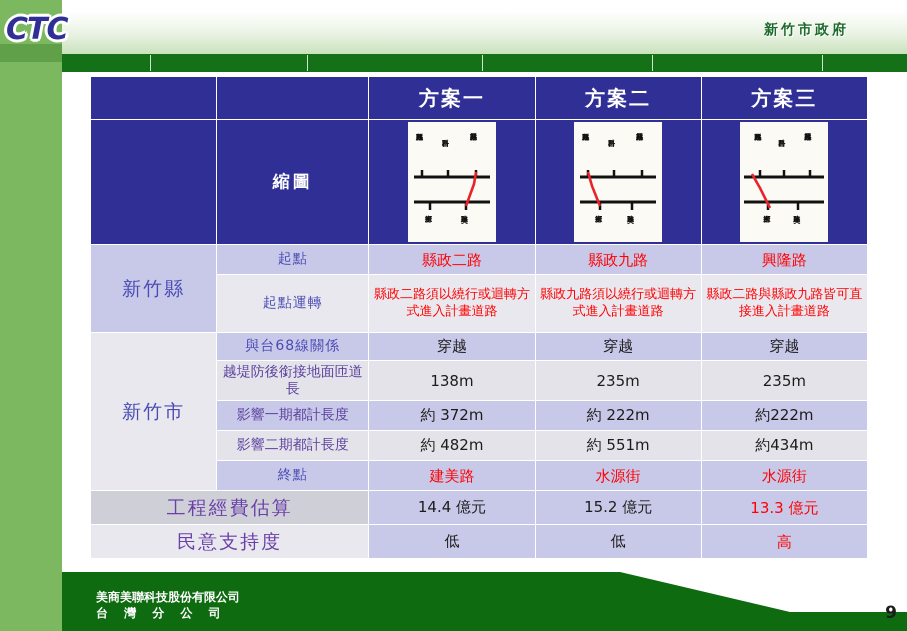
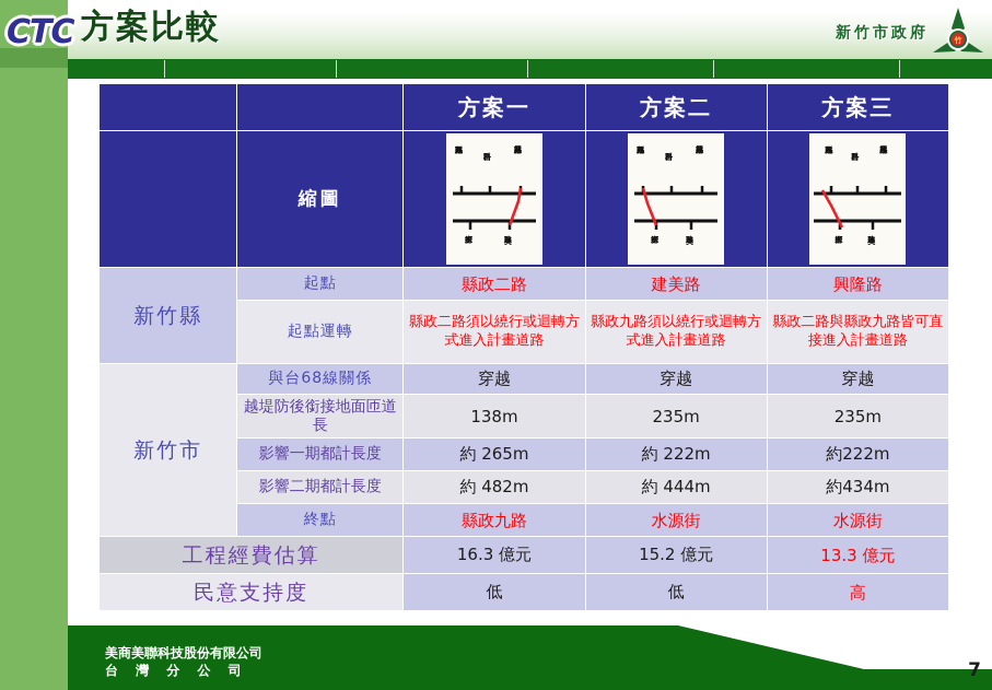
+ 方案比較
  新竹市政府
+ 竹
  		方案一	方案二	方案三
  	縮圖
- 新竹縣	起點	縣政二路	縣政九路	興隆路
+ 新竹縣	起點	縣政二路	建美路	興隆路
  起點運轉	縣政二路須以繞行或迴轉方式進入計畫道路	縣政九路須以繞行或迴轉方式進入計畫道路	縣政二路與縣政九路皆可直接進入計畫道路
  新竹市	與台68線關係	穿越	穿越	穿越
  越堤防後銜接地面匝道長	138m	235m	235m
- 影響一期都計長度	約 372m	約 222m	約222m
+ 影響一期都計長度	約 265m	約 222m	約222m
- 影響二期都計長度	約 482m	約 551m	約434m
+ 影響二期都計長度	約 482m	約 444m	約434m
- 終點	建美路	水源街	水源街
+ 終點	縣政九路	水源街	水源街
- 工程經費估算	14.4 億元	15.2 億元	13.3 億元
+ 工程經費估算	16.3 億元	15.2 億元	13.3 億元
  民意支持度	低	低	高
  CTC
  美商美聯科技股份有限公司
  台 灣 分 公 司
- 9
+ 7
